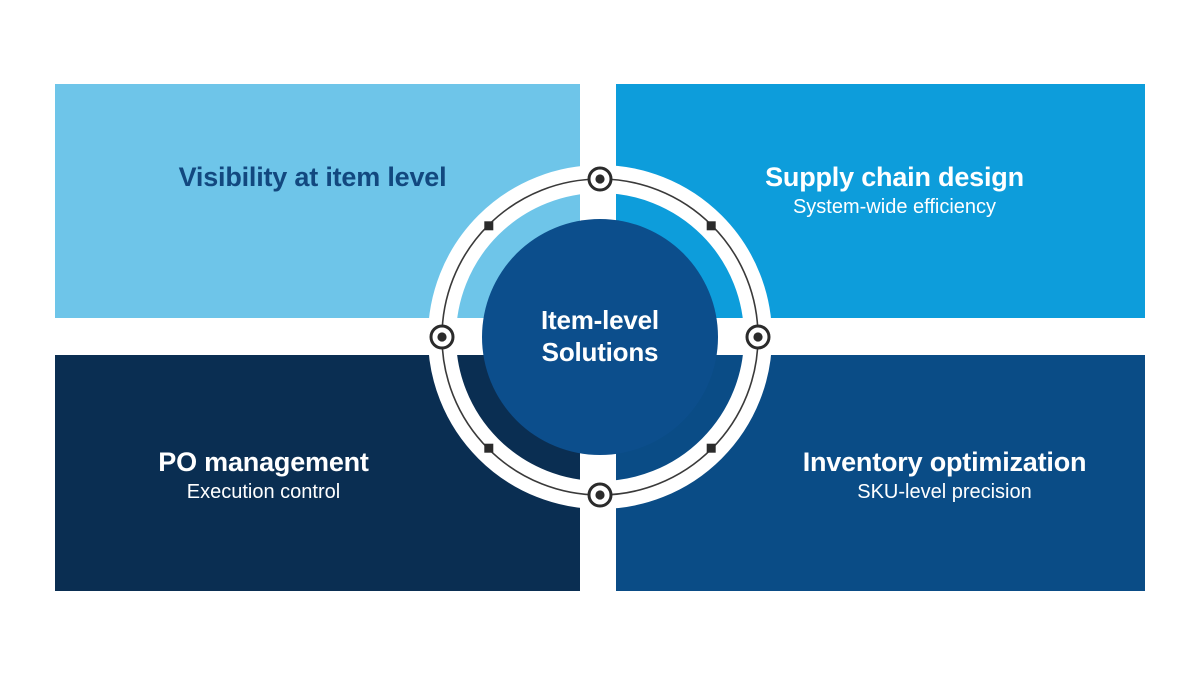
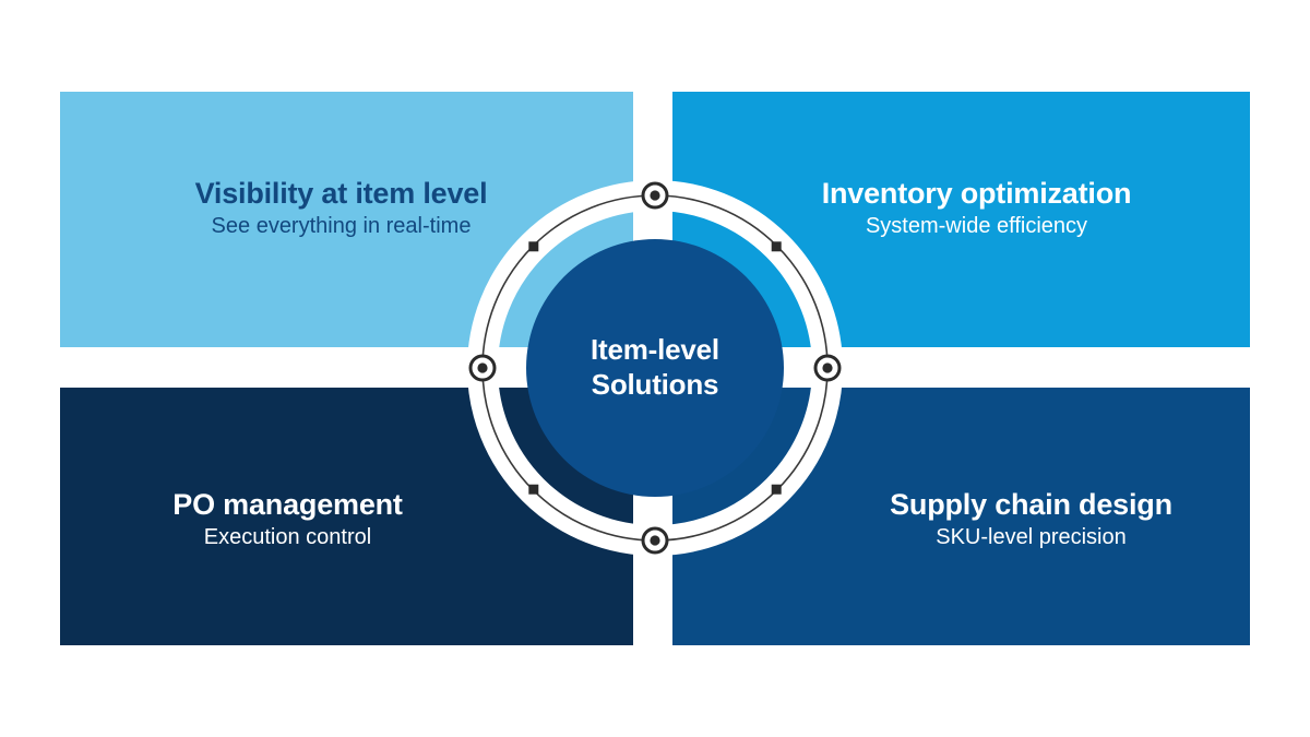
  Visibility at item level
+ See everything in real-time
- Supply chain design
+ Inventory optimization
  System-wide efficiency
  PO management
  Execution control
- Inventory optimization
+ Supply chain design
  SKU-level precision
  Item-level
  Solutions
